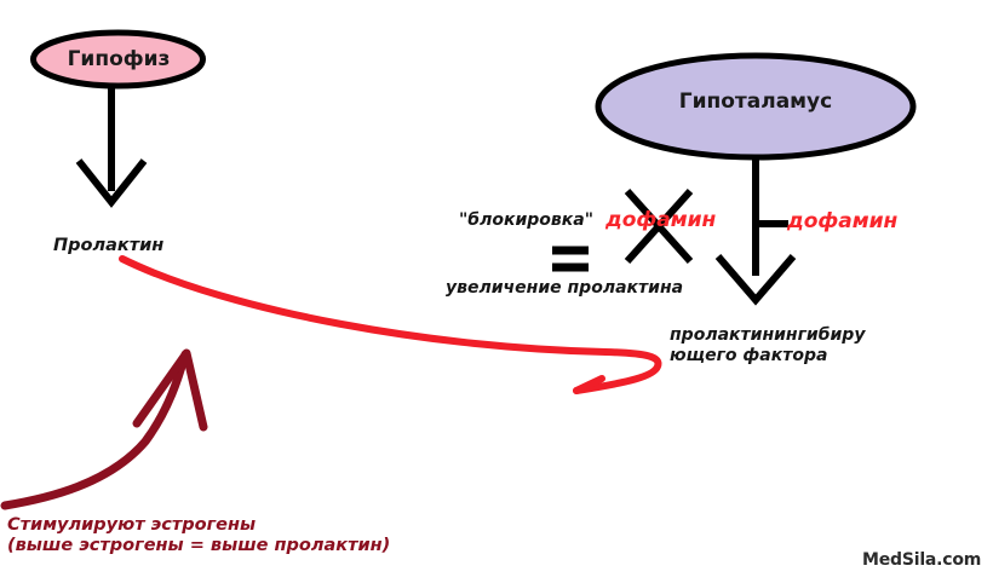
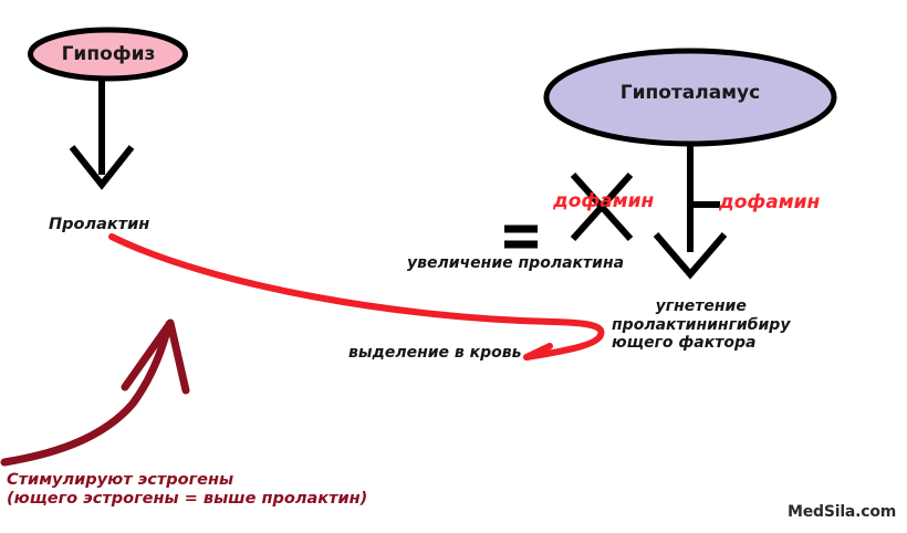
  Гипофиз
  Гипоталамус
  Пролактин
- "блокировка"
  дофамин
  дофамин
  увеличение пролактина
+ угнетение
  пролактинингибиру
  ющего фактора
+ выделение в кровь
  Стимулируют эстрогены
- (выше эстрогены = выше пролактин)
+ (ющего эстрогены = выше пролактин)
  MedSila.com
